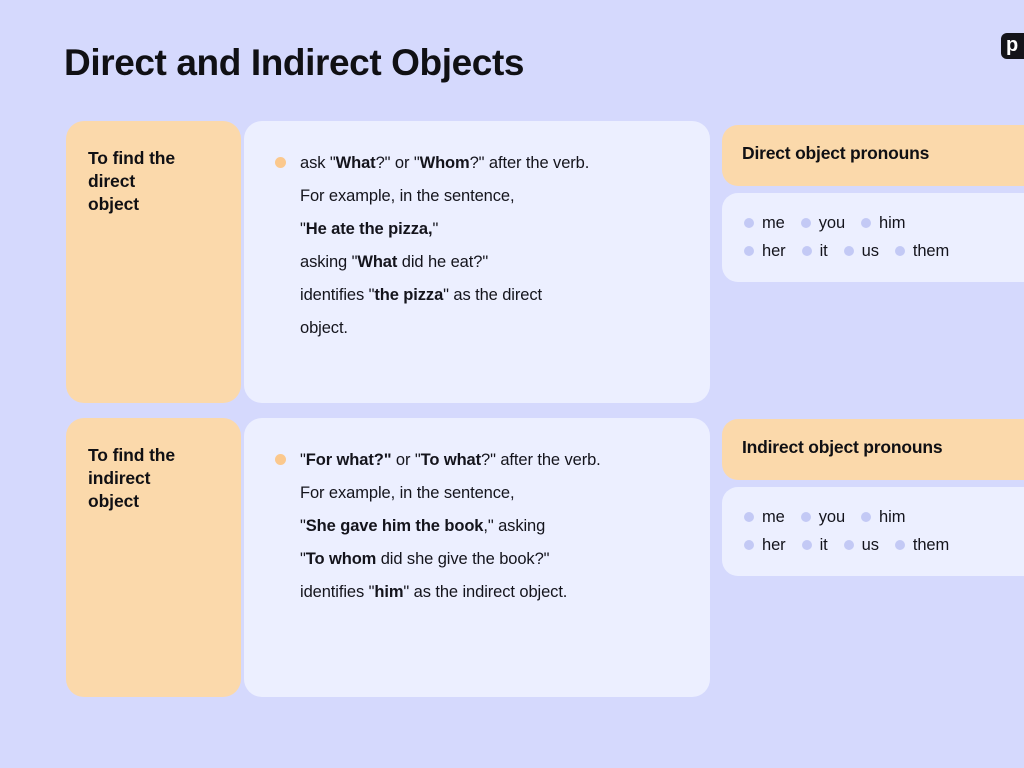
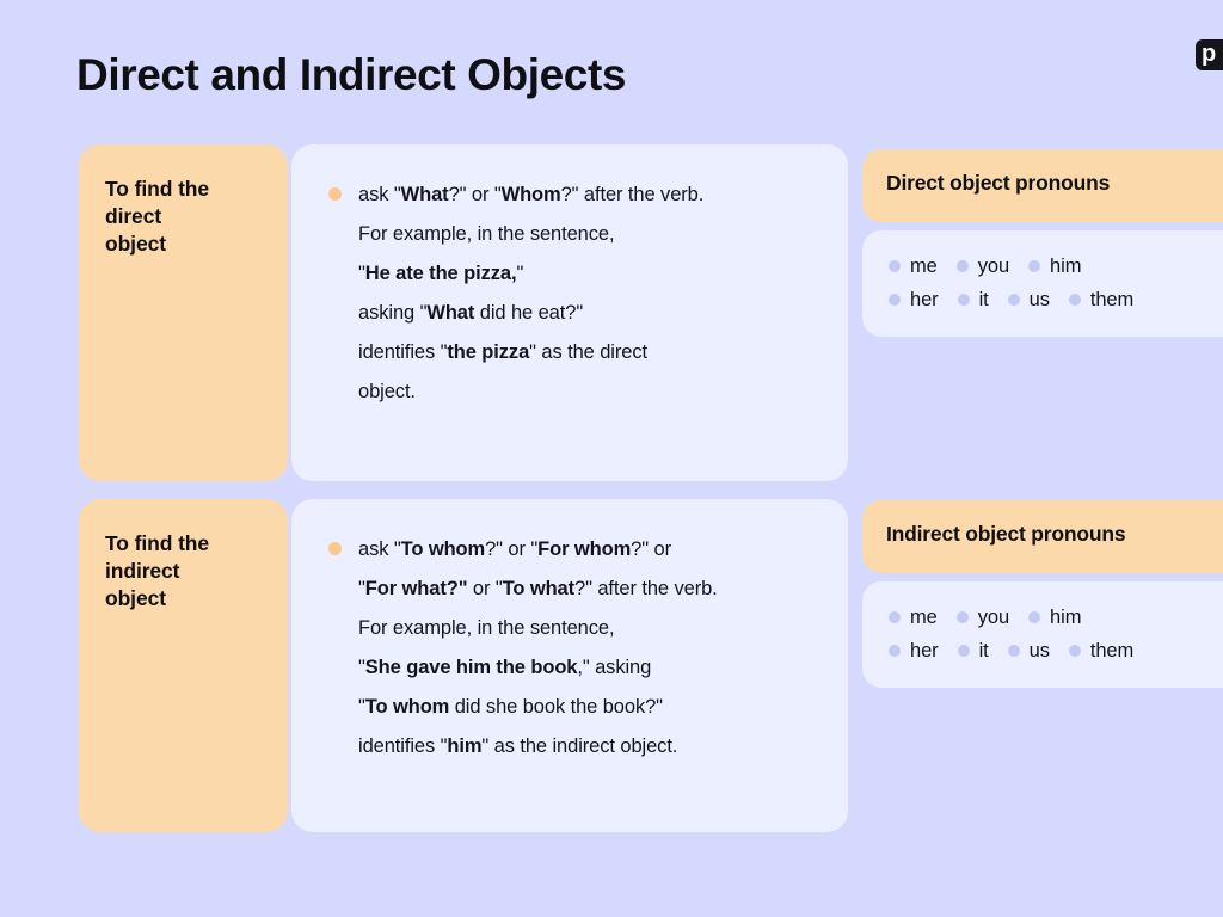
  Direct and Indirect Objects
  p
  To find the
  direct
  object
  ask "What?" or "Whom?" after the verb.
  For example, in the sentence,
  "He ate the pizza,"
  asking "What did he eat?"
  identifies "the pizza" as the direct
  object.
  Direct object pronouns
  me
  you
  him
  her
  it
  us
  them
  To find the
  indirect
  object
+ ask "To whom?" or "For whom?" or
  "For what?" or "To what?" after the verb.
  For example, in the sentence,
  "She gave him the book," asking
- "To whom did she give the book?"
+ "To whom did she book the book?"
  identifies "him" as the indirect object.
  Indirect object pronouns
  me
  you
  him
  her
  it
  us
  them
